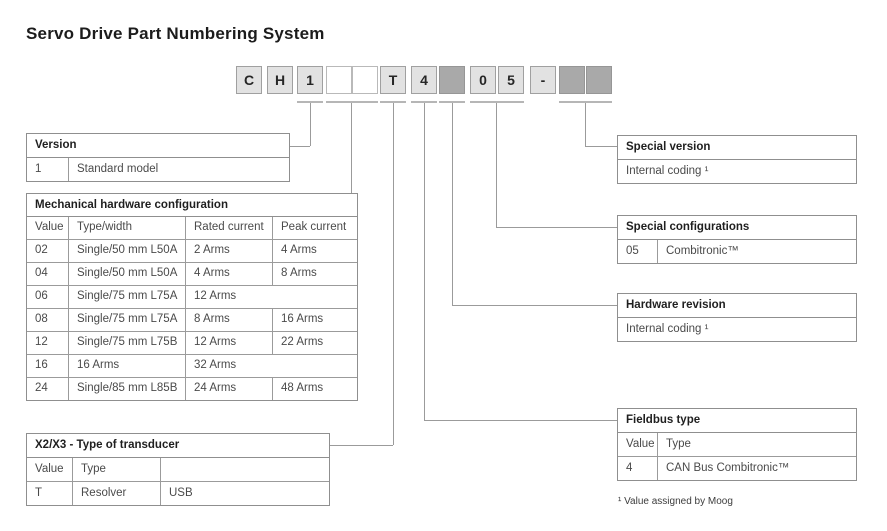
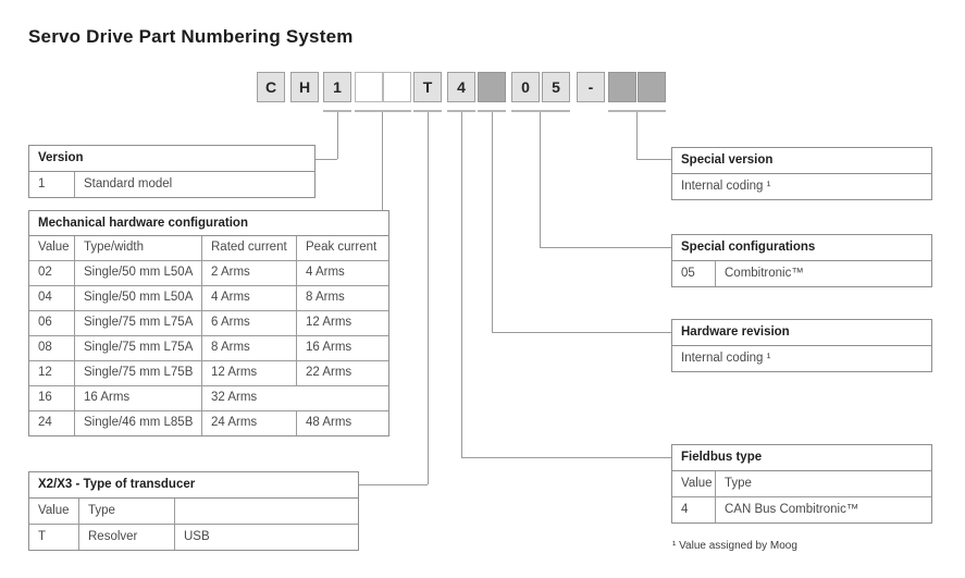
  Servo Drive Part Numbering System
  C
  H
  1
  T
  4
  0
  5
  -
  Version
  1
  Standard model
  Mechanical hardware configuration
  Value
  Type/width
  Rated current
  Peak current
  02
  Single/50 mm L50A
  2 Arms
  4 Arms
  04
  Single/50 mm L50A
  4 Arms
  8 Arms
  06
  Single/75 mm L75A
+ 6 Arms
  12 Arms
  08
  Single/75 mm L75A
  8 Arms
  16 Arms
  12
  Single/75 mm L75B
  12 Arms
  22 Arms
  16
  16 Arms
  32 Arms
  24
- Single/85 mm L85B
+ Single/46 mm L85B
  24 Arms
  48 Arms
  X2/X3 - Type of transducer
  Value
  Type
  T
  Resolver
  USB
  Special version
  Internal coding ¹
  Special configurations
  05
  Combitronic™
  Hardware revision
  Internal coding ¹
  Fieldbus type
  Value
  Type
  4
  CAN Bus Combitronic™
  ¹ Value assigned by Moog
